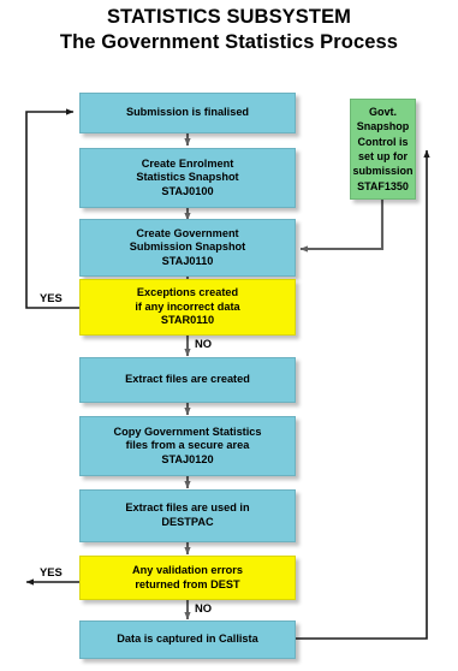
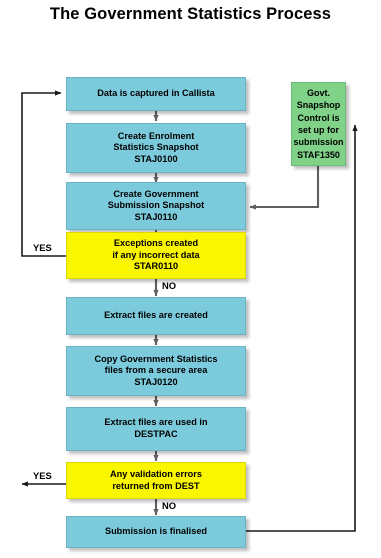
- STATISTICS SUBSYSTEM
  The Government Statistics Process
- Submission is finalised
+ Data is captured in Callista
  Create Enrolment
  Statistics Snapshot
  STAJ0100
  Create Government
  Submission Snapshot
  STAJ0110
  Exceptions created
  if any incorrect data
  STAR0110
  Extract files are created
  Copy Government Statistics
  files from a secure area
  STAJ0120
  Extract files are used in
  DESTPAC
  Any validation errors
  returned from DEST
- Data is captured in Callista
+ Submission is finalised
  Govt.
  Snapshop
  Control is
  set up for
  submission
  STAF1350
  YES
  NO
  YES
  NO
